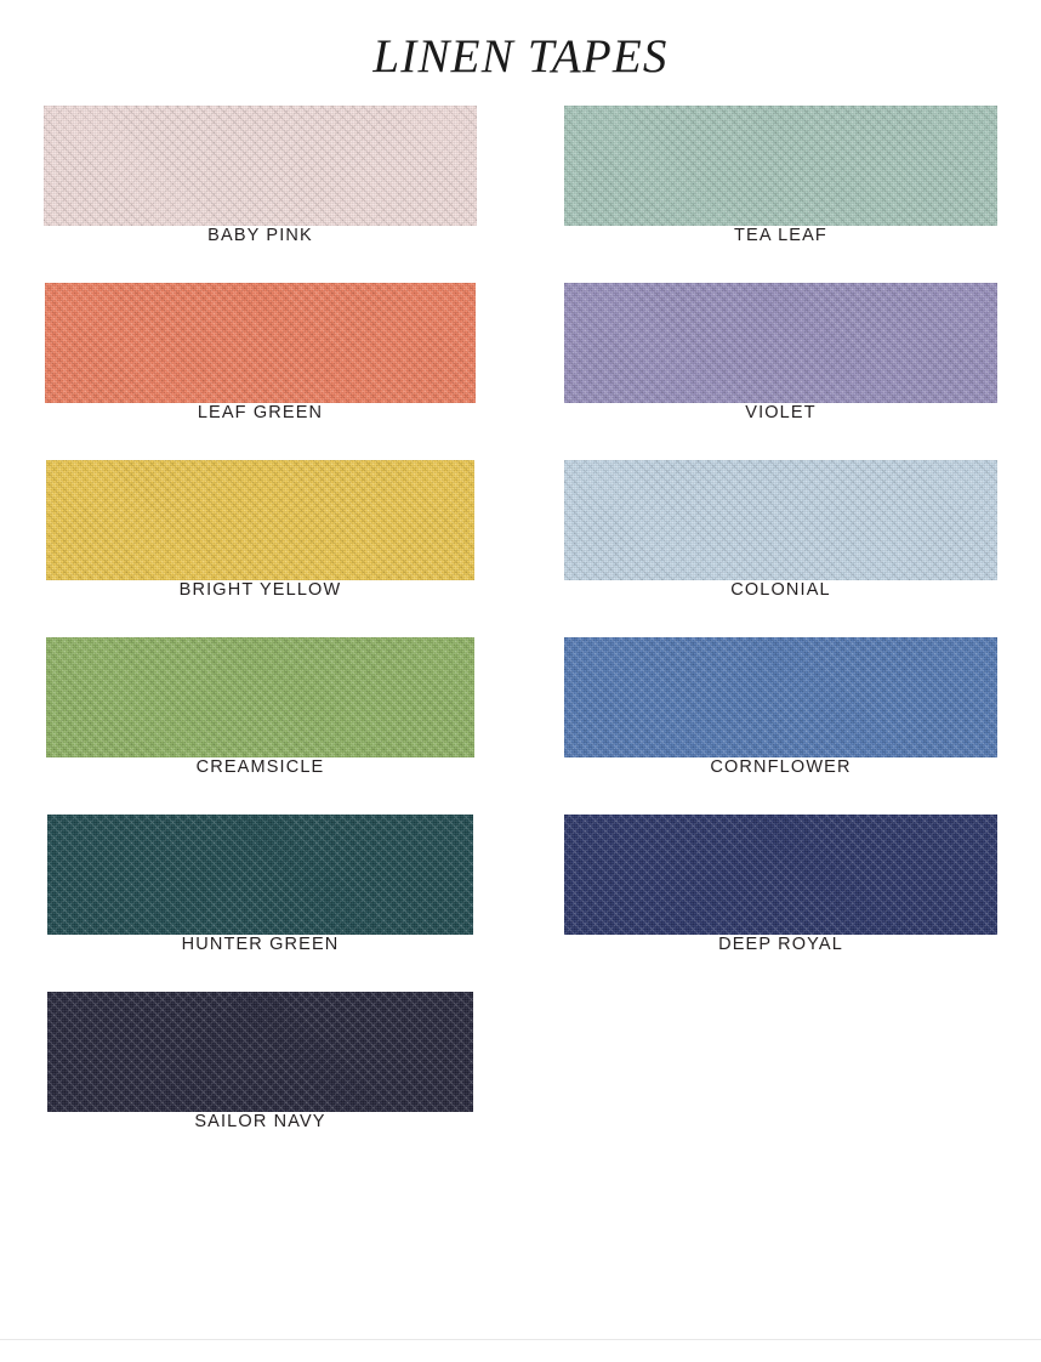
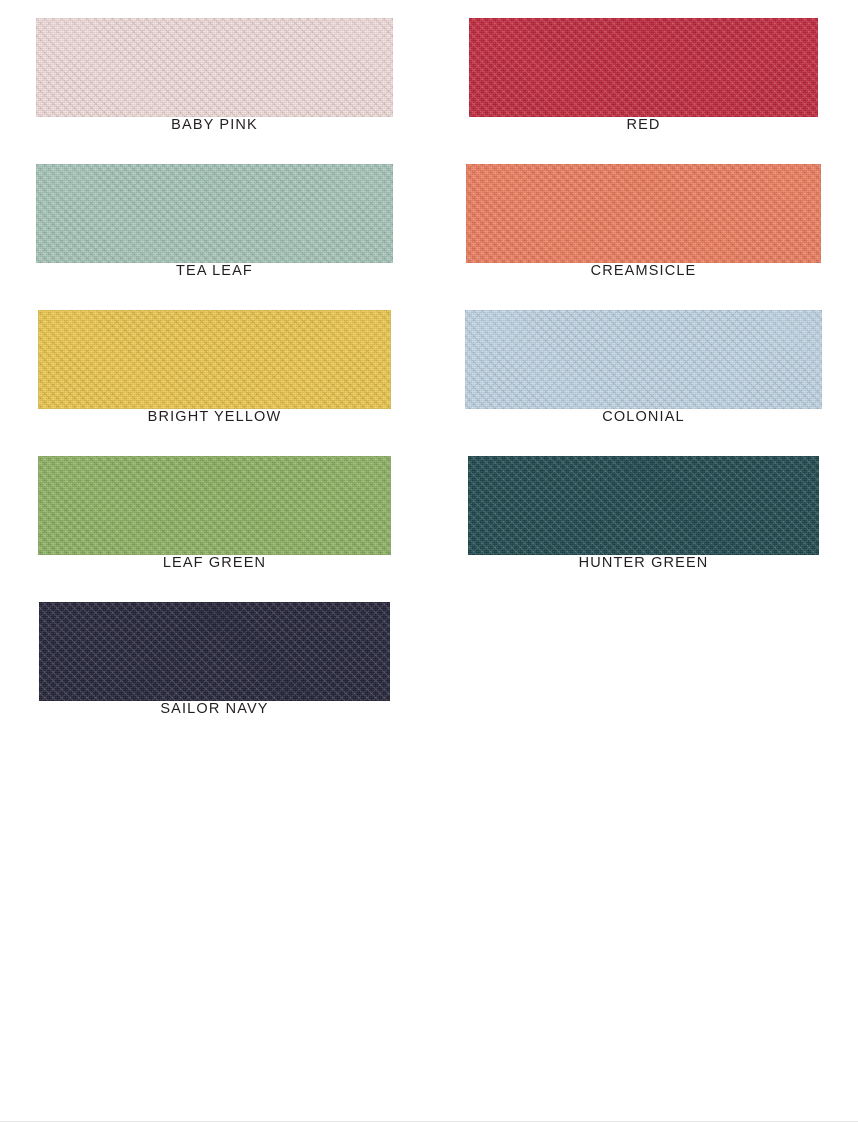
- LINEN TAPES
  BABY PINK
+ RED
  TEA LEAF
- LEAF GREEN
+ CREAMSICLE
- VIOLET
  BRIGHT YELLOW
  COLONIAL
- CREAMSICLE
+ LEAF GREEN
- CORNFLOWER
  HUNTER GREEN
- DEEP ROYAL
  SAILOR NAVY
